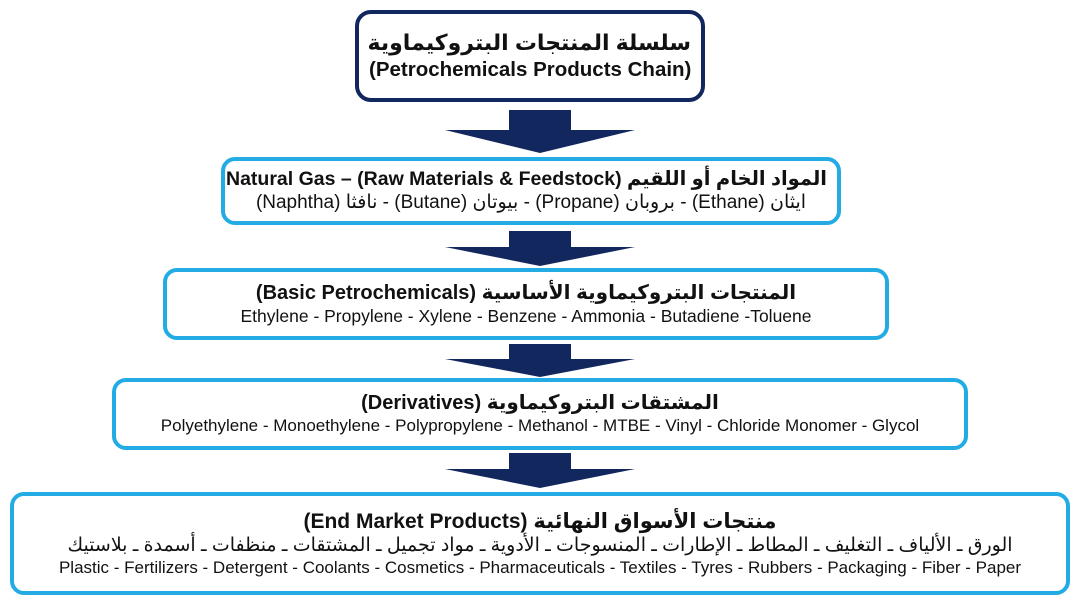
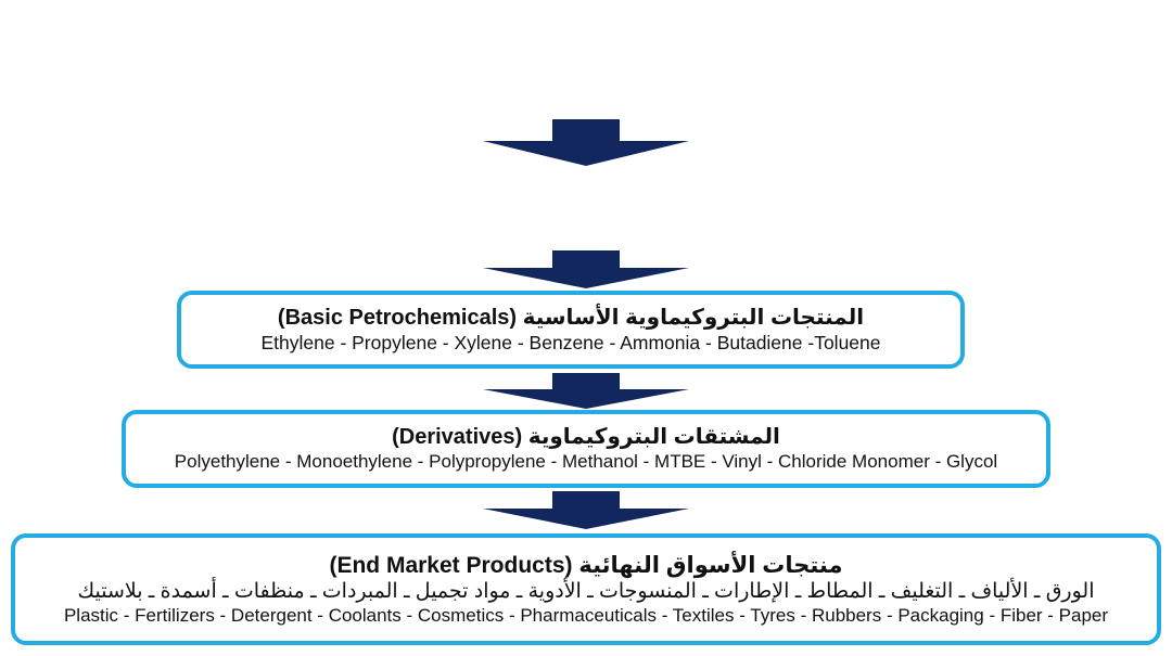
- سلسلة المنتجات البتروكيماوية
- (Petrochemicals Products Chain)
- المواد الخام أو اللقيم (Raw Materials & Feedstock) – Natural Gas
- (Naphtha) نافثا - (Butane) بيوتان - (Propane) بروبان - (Ethane) ايثان
  المنتجات البتروكيماوية الأساسية (Basic Petrochemicals)
  Ethylene - Propylene - Xylene - Benzene - Ammonia - Butadiene -Toluene
  المشتقات البتروكيماوية (Derivatives)
  Polyethylene - Monoethylene - Polypropylene - Methanol - MTBE - Vinyl - Chloride Monomer - Glycol
  منتجات الأسواق النهائية (End Market Products)
- الورق ـ الألياف ـ التغليف ـ المطاط ـ الإطارات ـ المنسوجات ـ الأدوية ـ مواد تجميل ـ المشتقات ـ منظفات ـ أسمدة ـ بلاستيك
+ الورق ـ الألياف ـ التغليف ـ المطاط ـ الإطارات ـ المنسوجات ـ الأدوية ـ مواد تجميل ـ المبردات ـ منظفات ـ أسمدة ـ بلاستيك
  Plastic - Fertilizers - Detergent - Coolants - Cosmetics - Pharmaceuticals - Textiles - Tyres - Rubbers - Packaging - Fiber - Paper
